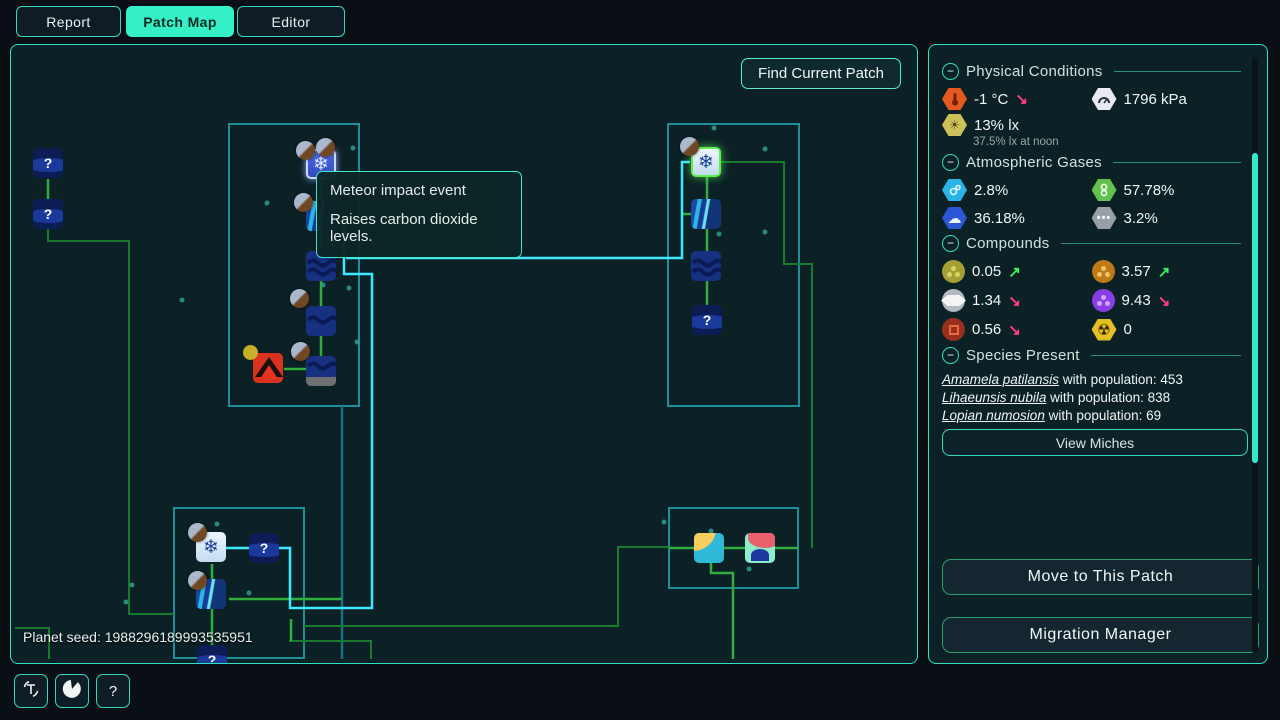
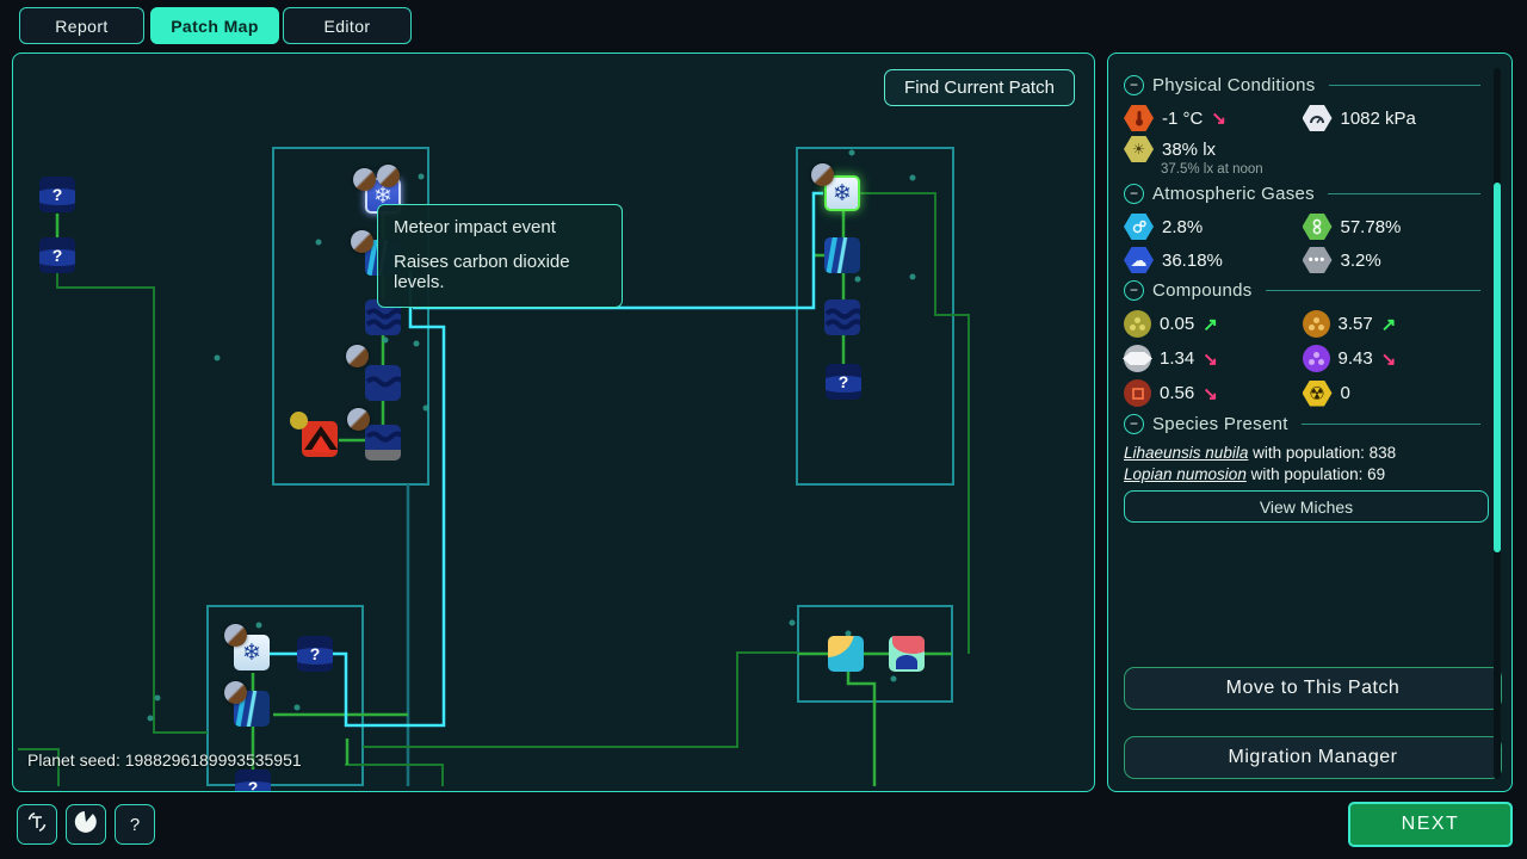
  Report
  Patch Map
  Editor
  ?
  ?
  ❄
  ❄
  ?
  ❄
  ?
  ?
  Meteor impact event
  Raises carbon dioxide levels.
  Find Current Patch
  Planet seed: 1988296189993535951
  −
  Physical Conditions
  -1 °C
  ↘
- 1796 kPa
+ 1082 kPa
  ☀
- 13% lx
+ 38% lx
  37.5% lx at noon
  −
  Atmospheric Gases
  2.8%
  57.78%
  ☁
  36.18%
  •••
  3.2%
  −
  Compounds
  0.05
  ↗
  3.57
  ↗
  1.34
  ↘
  9.43
  ↘
  0.56
  ↘
  ☢
  0
  −
  Species Present
- Amamela patilansis with population: 453
  Lihaeunsis nubila with population: 838
  Lopian numosion with population: 69
  View Miches
  Move to This Patch
  Migration Manager
  ?
+ NEXT
